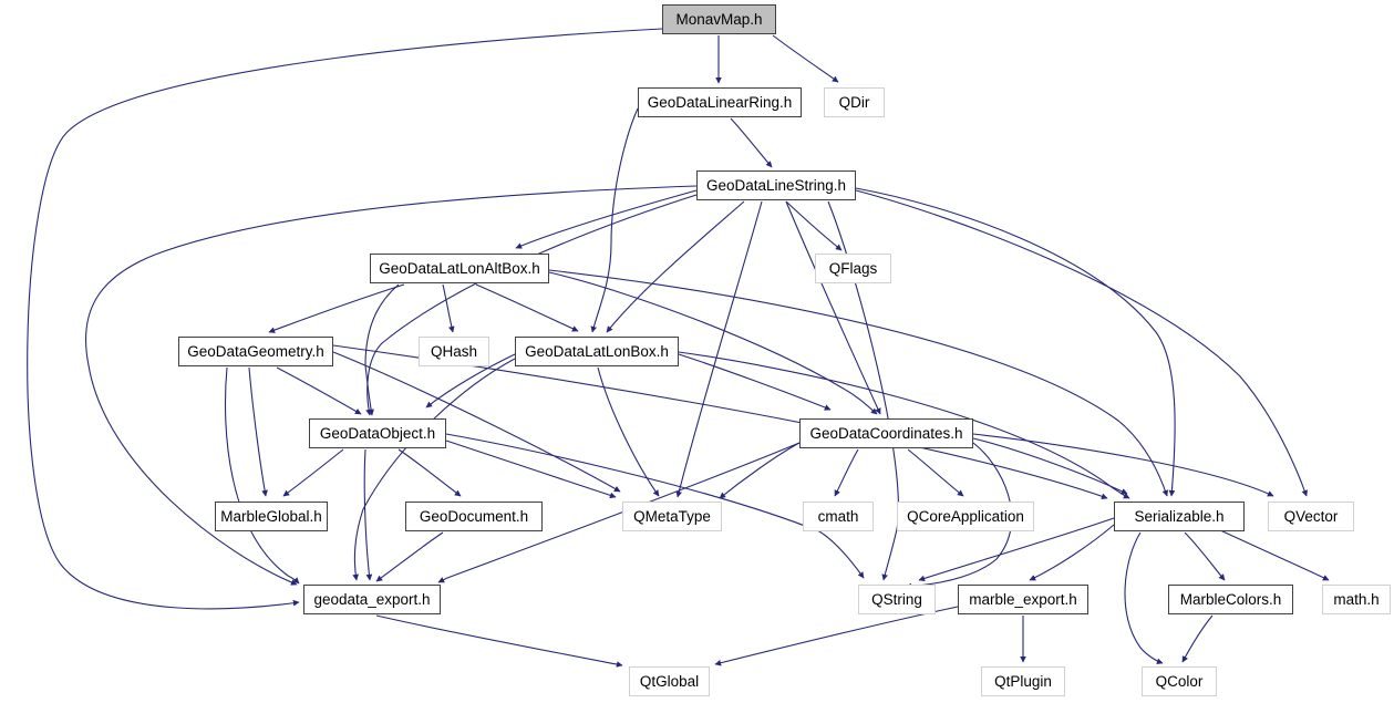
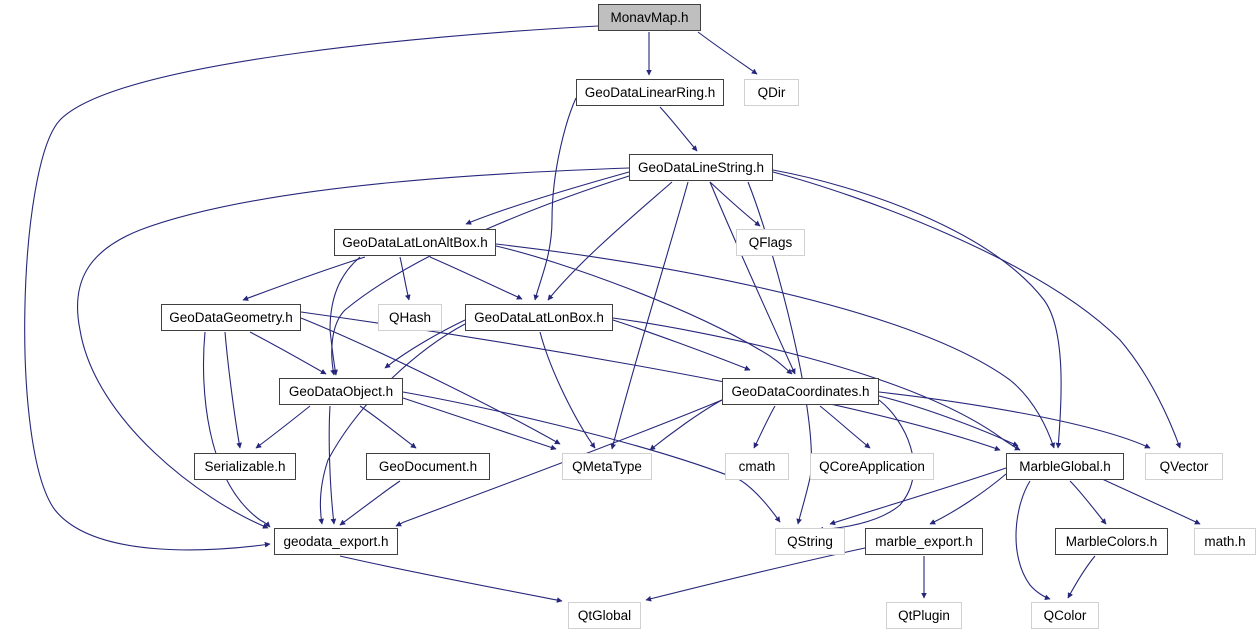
  MonavMap.h
  GeoDataLinearRing.h
  QDir
  GeoDataLineString.h
  GeoDataLatLonAltBox.h
  QFlags
  GeoDataGeometry.h
  QHash
  GeoDataLatLonBox.h
  GeoDataObject.h
  GeoDataCoordinates.h
- MarbleGlobal.h
+ Serializable.h
  GeoDocument.h
  QMetaType
  cmath
  QCoreApplication
- Serializable.h
+ MarbleGlobal.h
  QVector
  geodata_export.h
  QString
  marble_export.h
  MarbleColors.h
  math.h
  QtGlobal
  QtPlugin
  QColor
